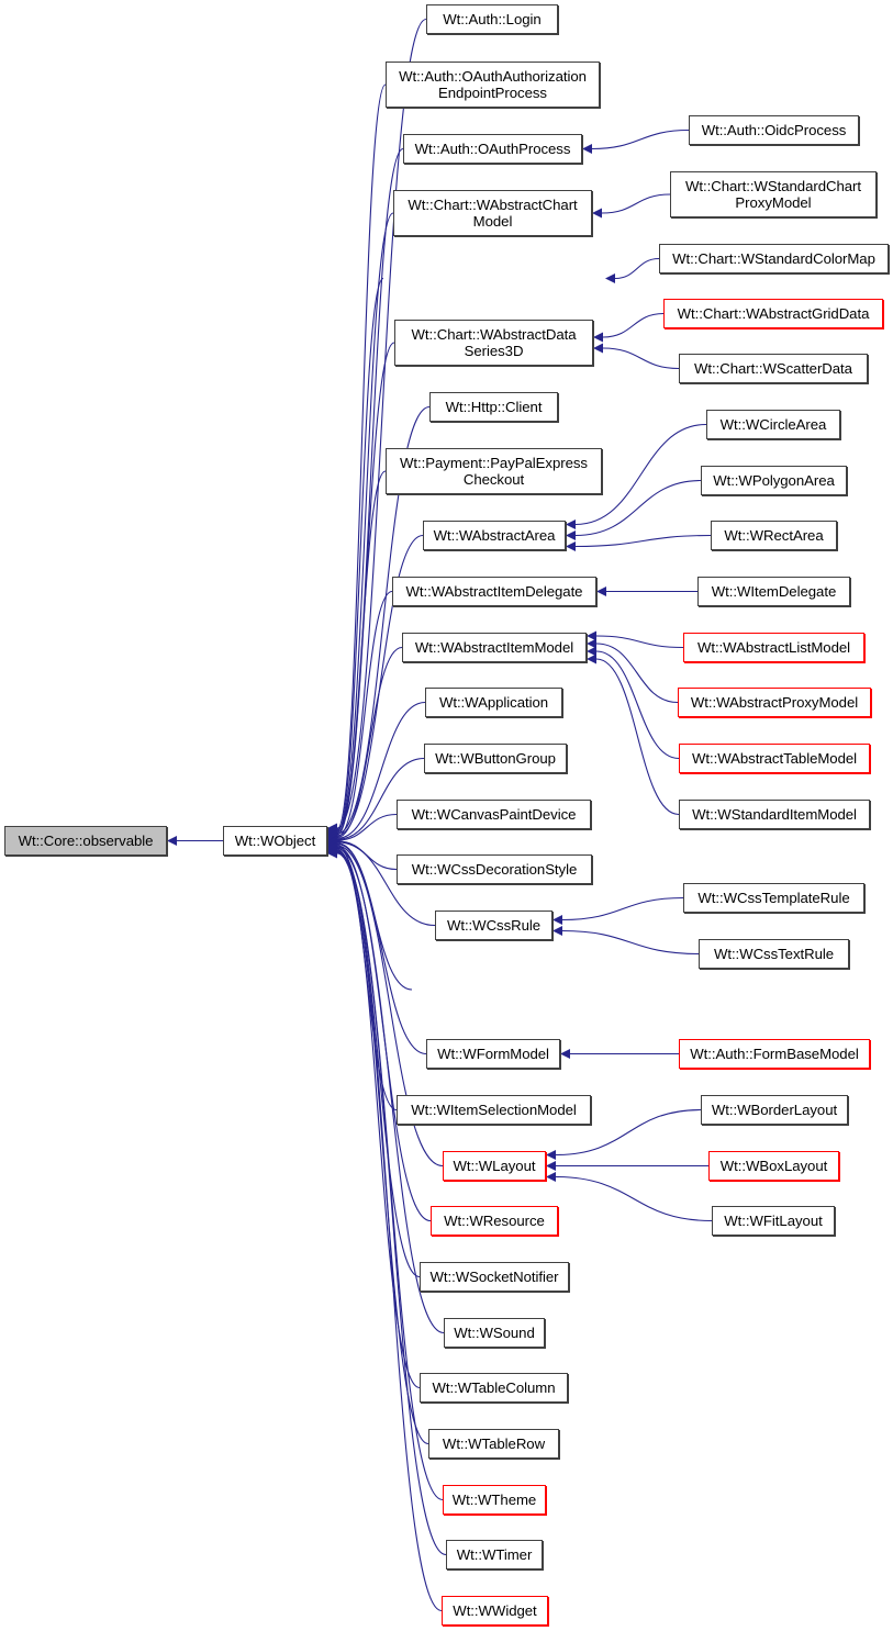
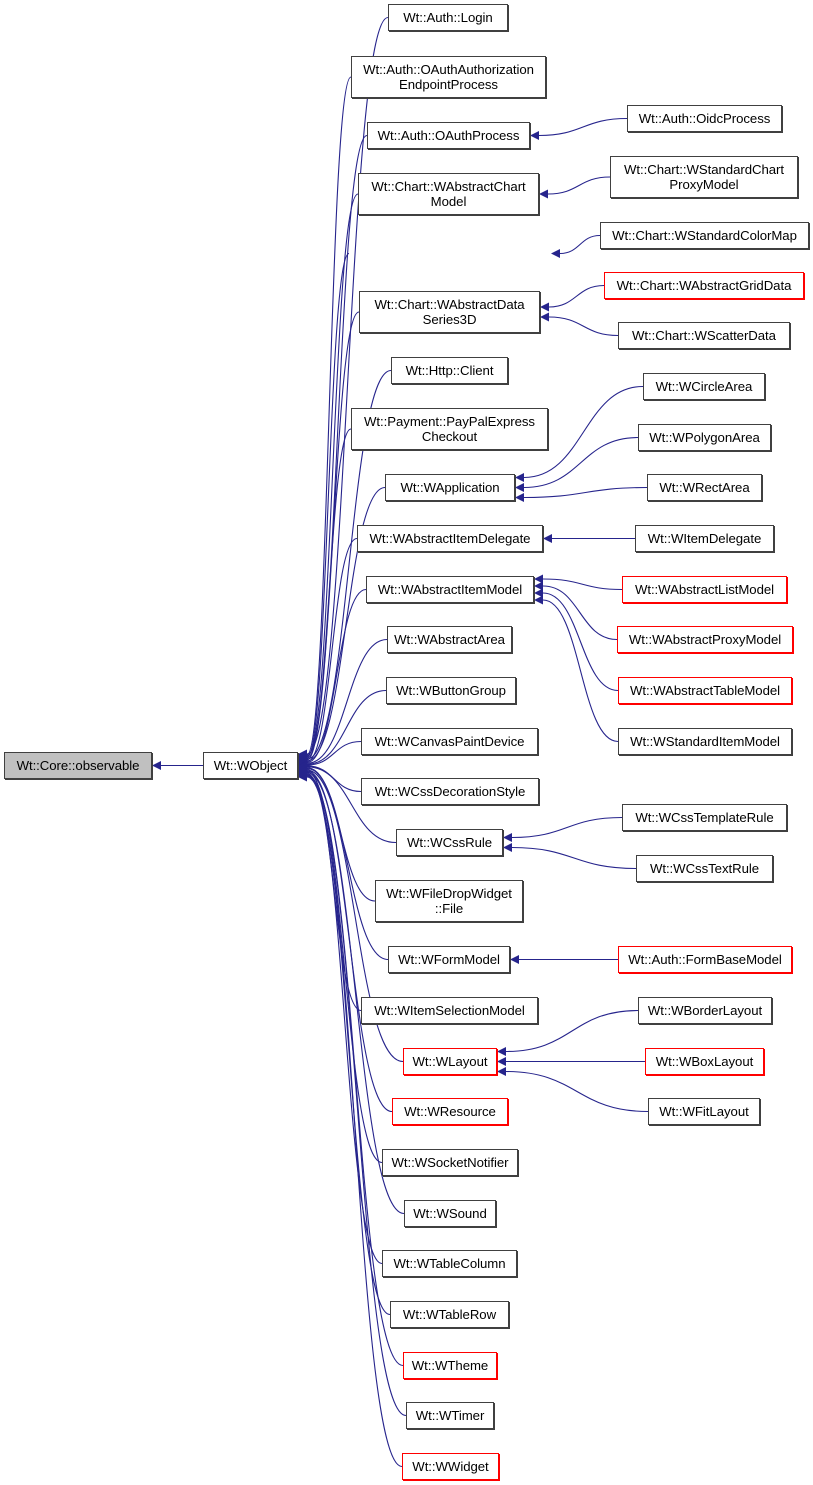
  Wt::Core::observable
  Wt::WObject
  Wt::Auth::Login
  Wt::Auth::OAuthAuthorization
  EndpointProcess
  Wt::Auth::OAuthProcess
  Wt::Chart::WAbstractChart
  Model
  Wt::Chart::WAbstractData
  Series3D
  Wt::Http::Client
  Wt::Payment::PayPalExpress
  Checkout
- Wt::WAbstractArea
+ Wt::WApplication
  Wt::WAbstractItemDelegate
  Wt::WAbstractItemModel
- Wt::WApplication
+ Wt::WAbstractArea
  Wt::WButtonGroup
  Wt::WCanvasPaintDevice
  Wt::WCssDecorationStyle
  Wt::WCssRule
+ Wt::WFileDropWidget
+ ::File
  Wt::WFormModel
  Wt::WItemSelectionModel
  Wt::WLayout
  Wt::WResource
  Wt::WSocketNotifier
  Wt::WSound
  Wt::WTableColumn
  Wt::WTableRow
  Wt::WTheme
  Wt::WTimer
  Wt::WWidget
  Wt::Auth::OidcProcess
  Wt::Chart::WStandardChart
  ProxyModel
  Wt::Chart::WStandardColorMap
  Wt::Chart::WAbstractGridData
  Wt::Chart::WScatterData
  Wt::WCircleArea
  Wt::WPolygonArea
  Wt::WRectArea
  Wt::WItemDelegate
  Wt::WAbstractListModel
  Wt::WAbstractProxyModel
  Wt::WAbstractTableModel
  Wt::WStandardItemModel
  Wt::WCssTemplateRule
  Wt::WCssTextRule
  Wt::Auth::FormBaseModel
  Wt::WBorderLayout
  Wt::WBoxLayout
  Wt::WFitLayout
